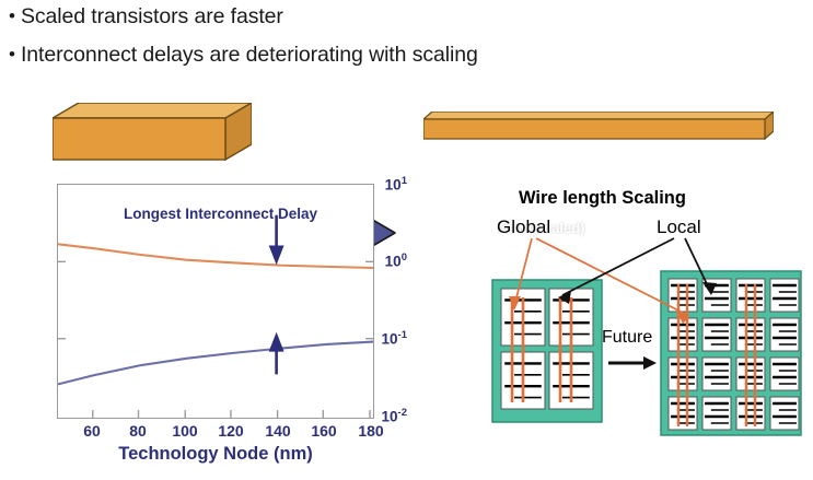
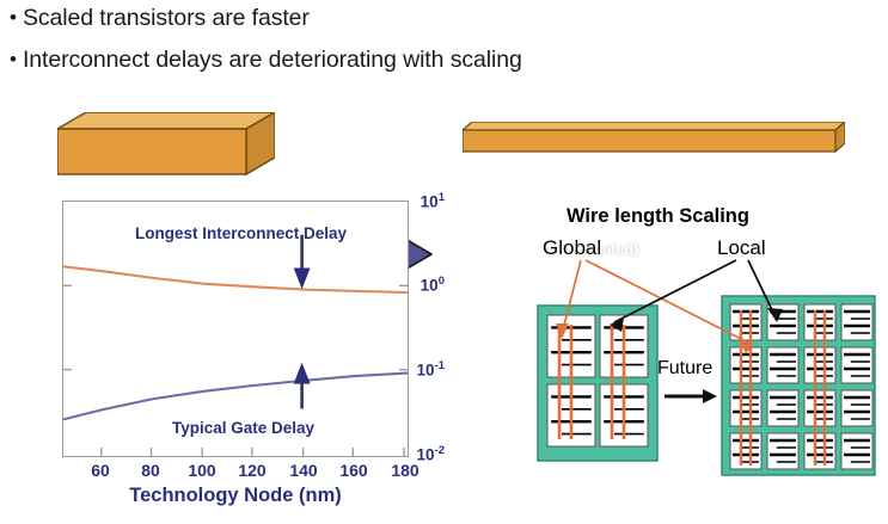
  •
  Scaled transistors are faster
  •
  Interconnect delays are deteriorating with scaling
  New (scaled)
  101
  100
  10-1
  10-2
  Longest Interconnect Delay
+ Typical Gate Delay
  60
  80
  100
  120
  140
  160
  180
  Technology Node (nm)
  Wire length Scaling
  Global
  Local
  Future
